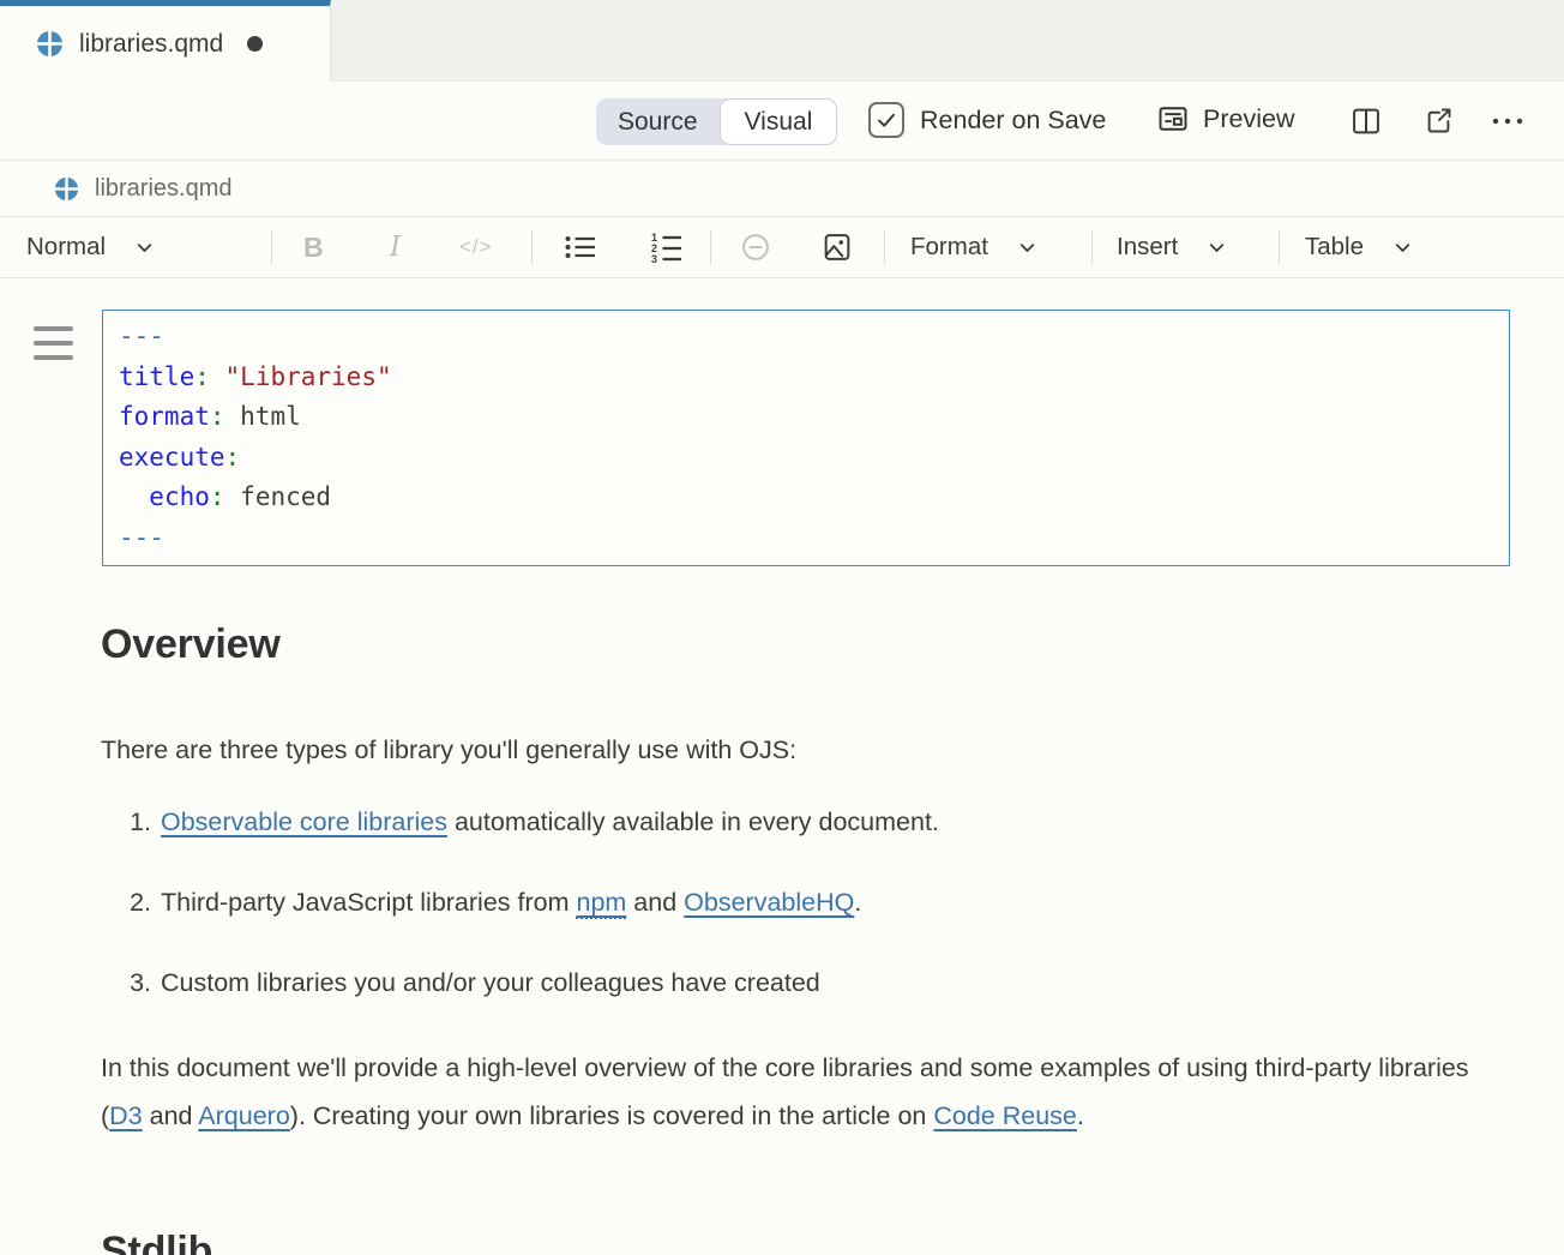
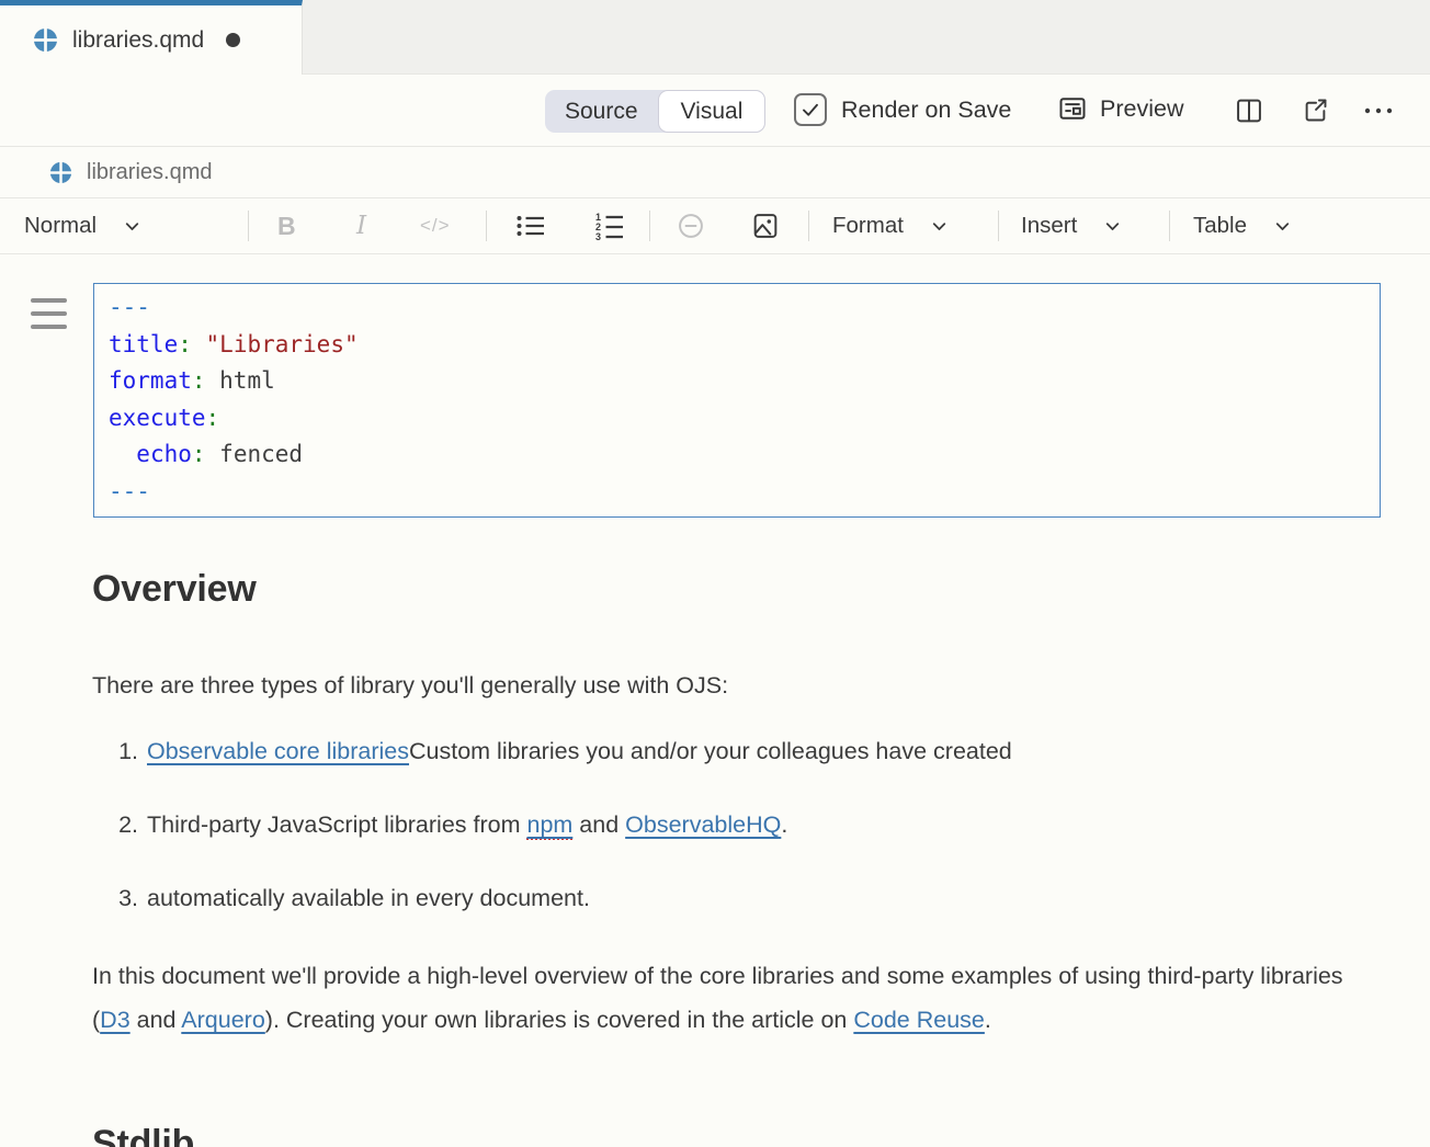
  libraries.qmd
  Source
  Visual
  Render on Save
  Preview
  libraries.qmd
  Normal
  B
  I
  </>
  1
  2
  3
  Format
  Insert
  Table
  ---
  title: "Libraries"
  format: html
  execute:
  echo: fenced
  ---
  Overview
  There are three types of library you'll generally use with OJS:
  1.
- Observable core libraries automatically available in every document.
+ Observable core librariesCustom libraries you and/or your colleagues have created
  2.
  Third-party JavaScript libraries from npm and ObservableHQ.
  3.
- Custom libraries you and/or your colleagues have created
+ automatically available in every document.
  In this document we'll provide a high-level overview of the core libraries and some examples of using third-party libraries (D3 and Arquero). Creating your own libraries is covered in the article on Code Reuse.
  Stdlib
